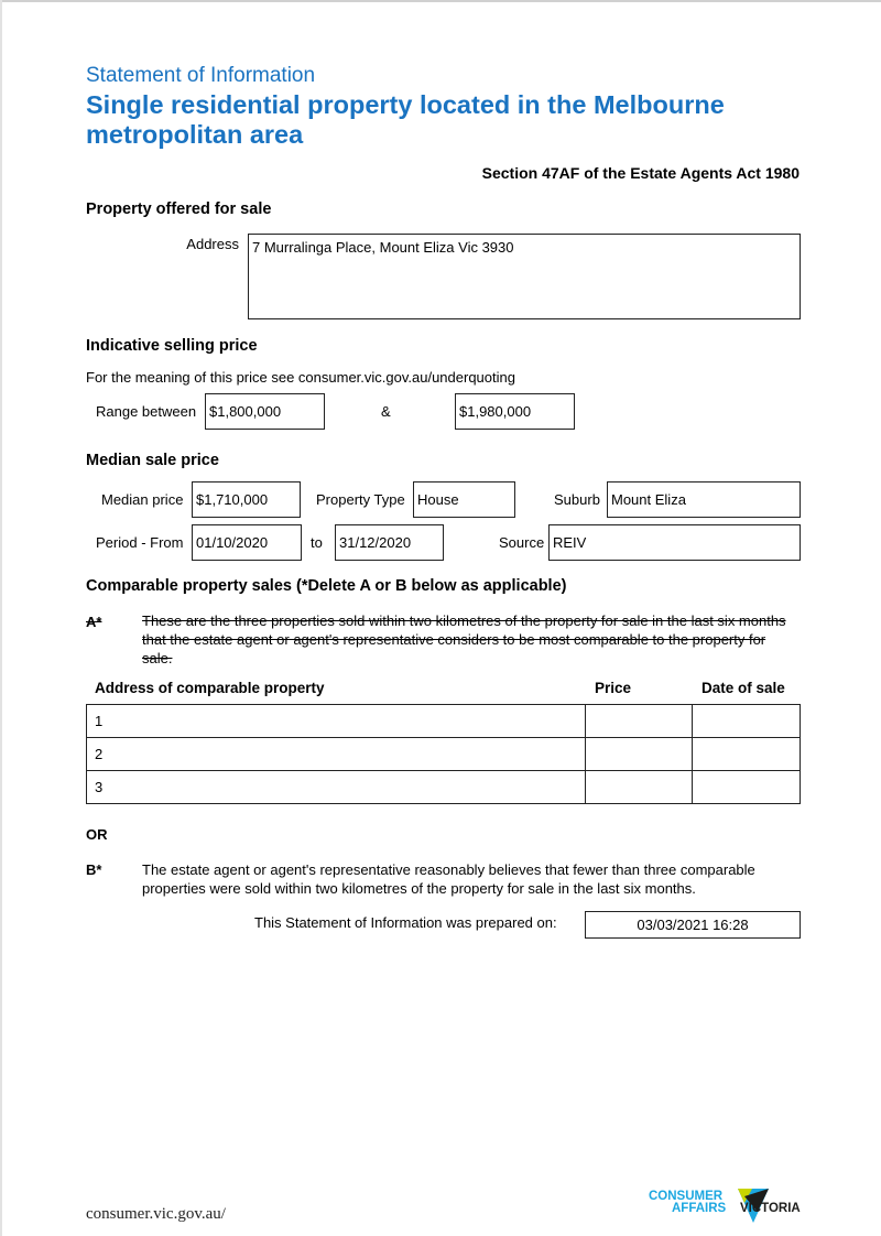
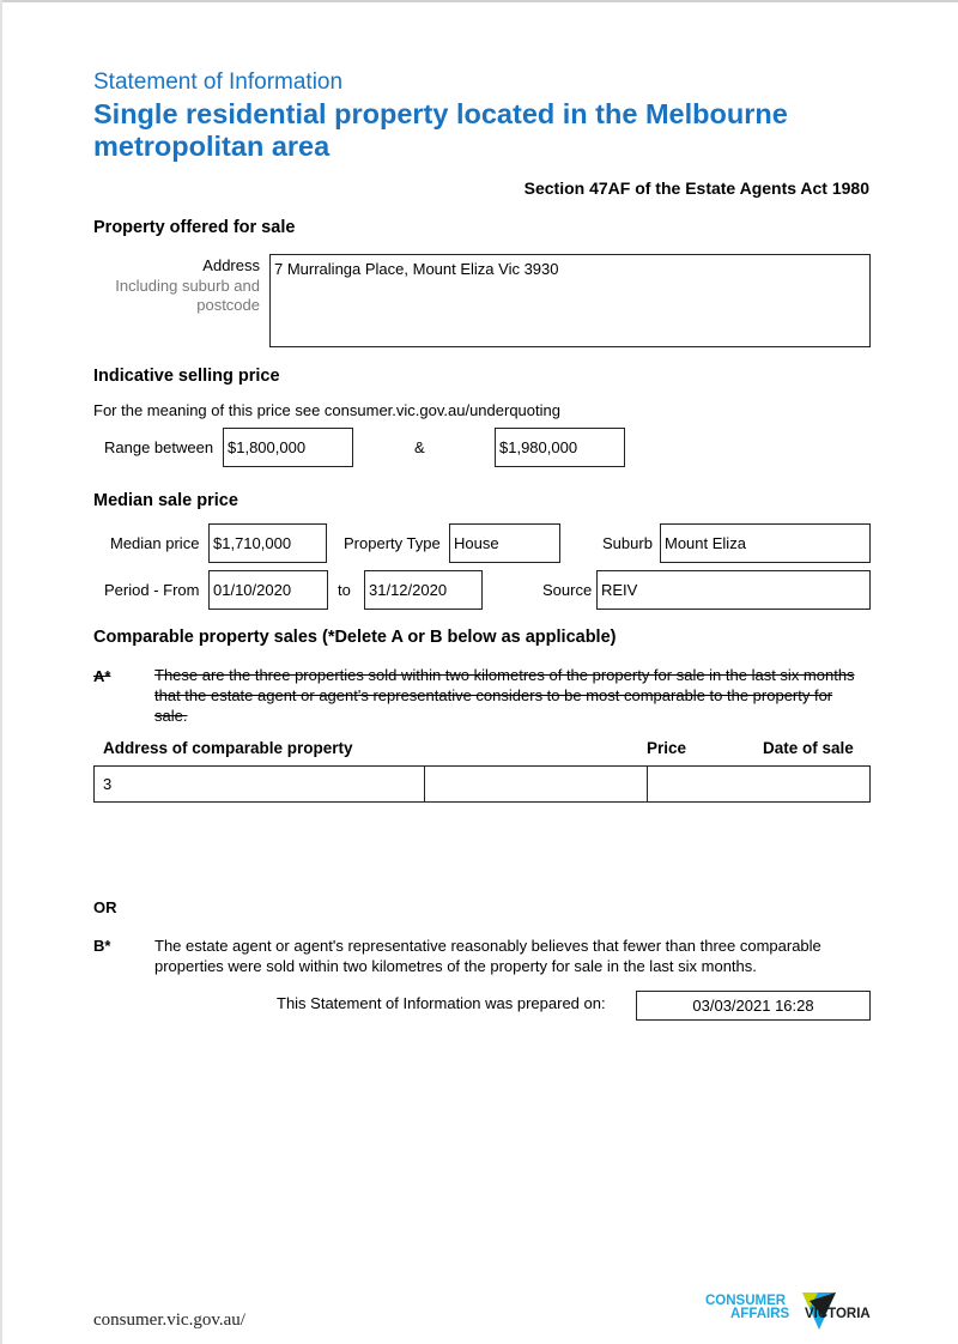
  Statement of Information
  Single residential property located in the Melbourne metropolitan area
  Section 47AF of the Estate Agents Act 1980
  Property offered for sale
  Address
+ Including suburb and postcode
  7 Murralinga Place, Mount Eliza Vic 3930
  Indicative selling price
  For the meaning of this price see consumer.vic.gov.au/underquoting
  Range between
  $1,800,000
  &
  $1,980,000
  Median sale price
  Median price
  $1,710,000
  Property Type
  House
  Suburb
  Mount Eliza
  Period - From
  01/10/2020
  to
  31/12/2020
  Source
  REIV
  Comparable property sales (*Delete A or B below as applicable)
  A*
  These are the three properties sold within two kilometres of the property for sale in the last six months that the estate agent or agent's representative considers to be most comparable to the property for sale.
  Address of comparable property
  Price
  Date of sale
- 1
- 2
  3
  OR
  B*
  The estate agent or agent's representative reasonably believes that fewer than three comparable properties were sold within two kilometres of the property for sale in the last six months.
  This Statement of Information was prepared on:
  03/03/2021 16:28
  consumer.vic.gov.au/
  CONSUMER
  AFFAIRS
  VICTORIA
